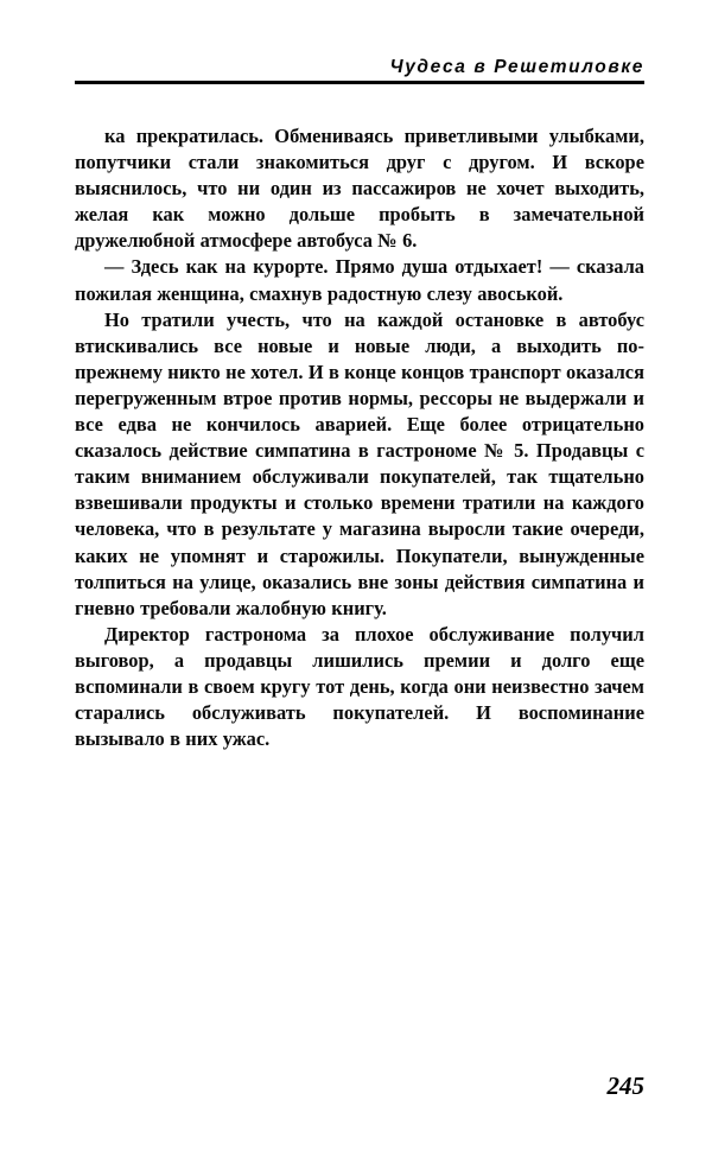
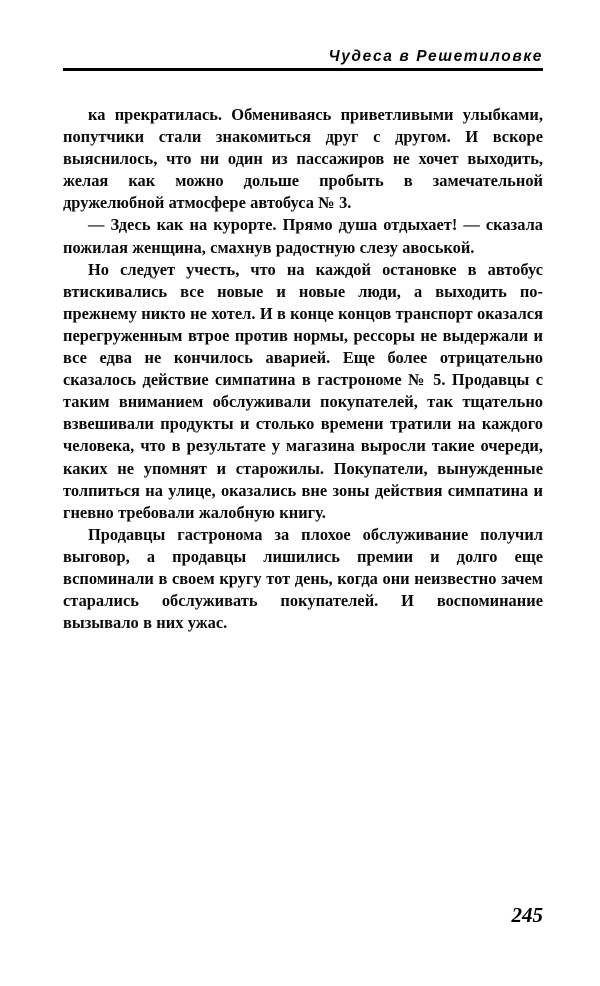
  Чудеса в Решетиловке
- ка прекратилась. Обмениваясь приветливыми улыбками, попутчики стали знакомиться друг с другом. И вскоре выяснилось, что ни один из пассажиров не хочет выходить, желая как можно дольше пробыть в замечательной дружелюбной атмосфере автобуса № 6.
+ ка прекратилась. Обмениваясь приветливыми улыбками, попутчики стали знакомиться друг с другом. И вскоре выяснилось, что ни один из пассажиров не хочет выходить, желая как можно дольше пробыть в замечательной дружелюбной атмосфере автобуса № 3.
  — Здесь как на курорте. Прямо душа отдыхает! — сказала пожилая женщина, смахнув радостную слезу авоськой.
- Но тратили учесть, что на каждой остановке в автобус втискивались все новые и новые люди, а выходить по-прежнему никто не хотел. И в конце концов транспорт оказался перегруженным втрое против нормы, рессоры не выдержали и все едва не кончилось аварией. Еще более отрицательно сказалось действие симпатина в гастрономе № 5. Продавцы с таким вниманием обслуживали покупателей, так тщательно взвешивали продукты и столько времени тратили на каждого человека, что в результате у магазина выросли такие очереди, каких не упомнят и старожилы. Покупатели, вынужденные толпиться на улице, оказались вне зоны действия симпатина и гневно требовали жалобную книгу.
+ Но следует учесть, что на каждой остановке в автобус втискивались все новые и новые люди, а выходить по-прежнему никто не хотел. И в конце концов транспорт оказался перегруженным втрое против нормы, рессоры не выдержали и все едва не кончилось аварией. Еще более отрицательно сказалось действие симпатина в гастрономе № 5. Продавцы с таким вниманием обслуживали покупателей, так тщательно взвешивали продукты и столько времени тратили на каждого человека, что в результате у магазина выросли такие очереди, каких не упомнят и старожилы. Покупатели, вынужденные толпиться на улице, оказались вне зоны действия симпатина и гневно требовали жалобную книгу.
- Директор гастронома за плохое обслуживание получил выговор, а продавцы лишились премии и долго еще вспоминали в своем кругу тот день, когда они неизвестно зачем старались обслуживать покупателей. И воспоминание вызывало в них ужас.
+ Продавцы гастронома за плохое обслуживание получил выговор, а продавцы лишились премии и долго еще вспоминали в своем кругу тот день, когда они неизвестно зачем старались обслуживать покупателей. И воспоминание вызывало в них ужас.
  245
